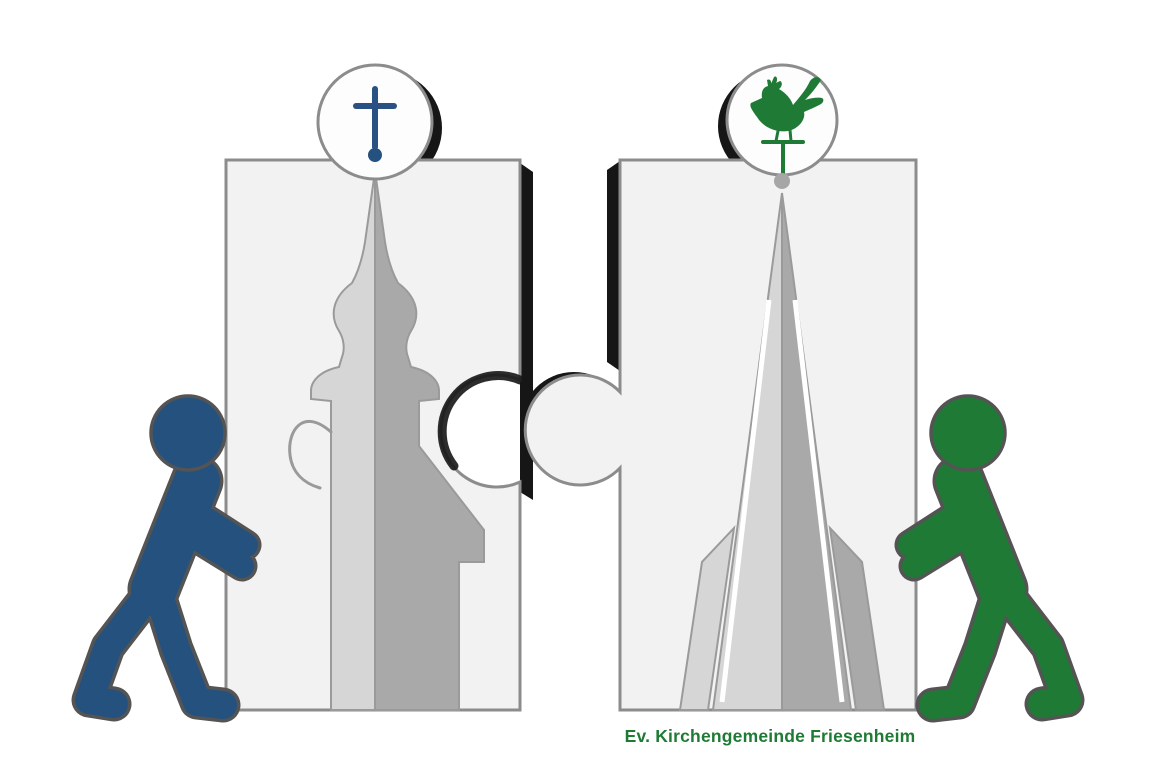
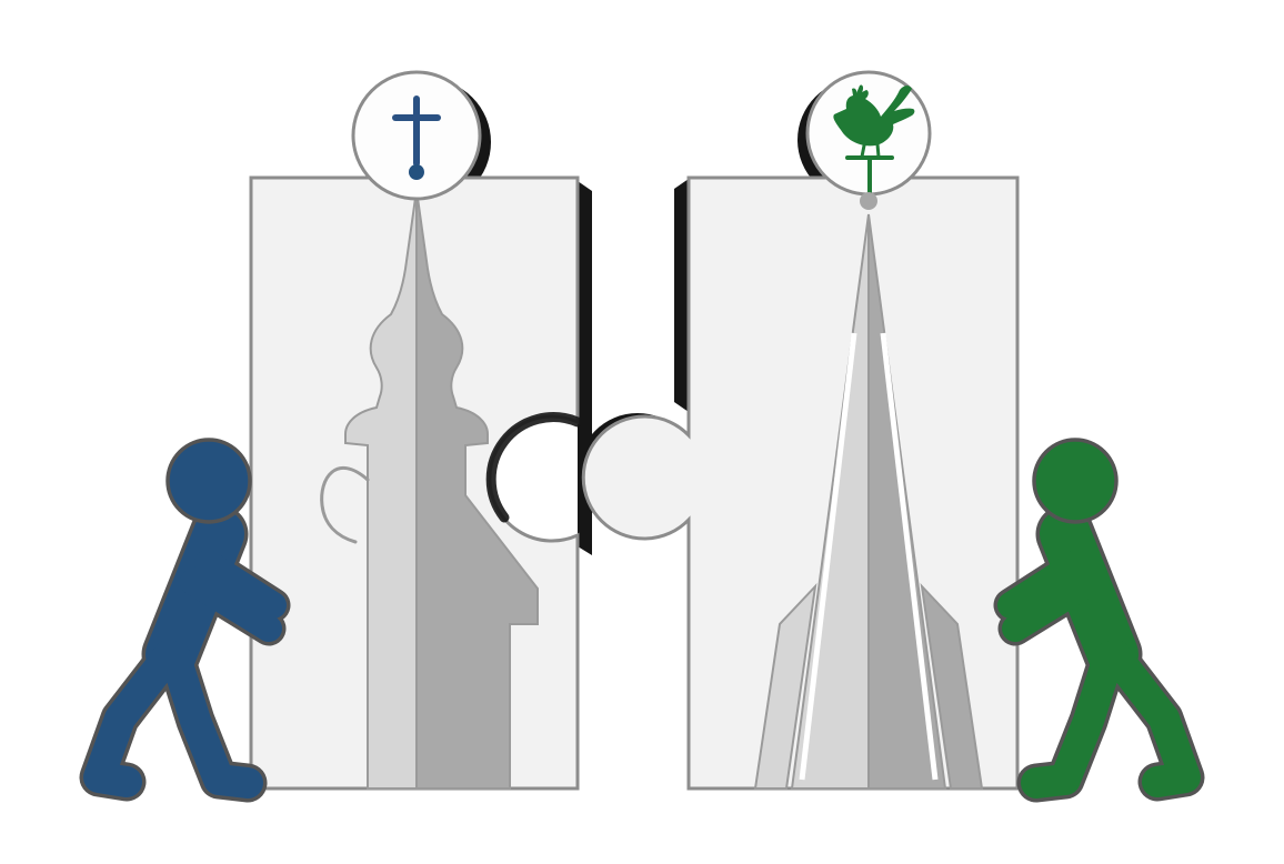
- Ev. Kirchengemeinde Friesenheim
